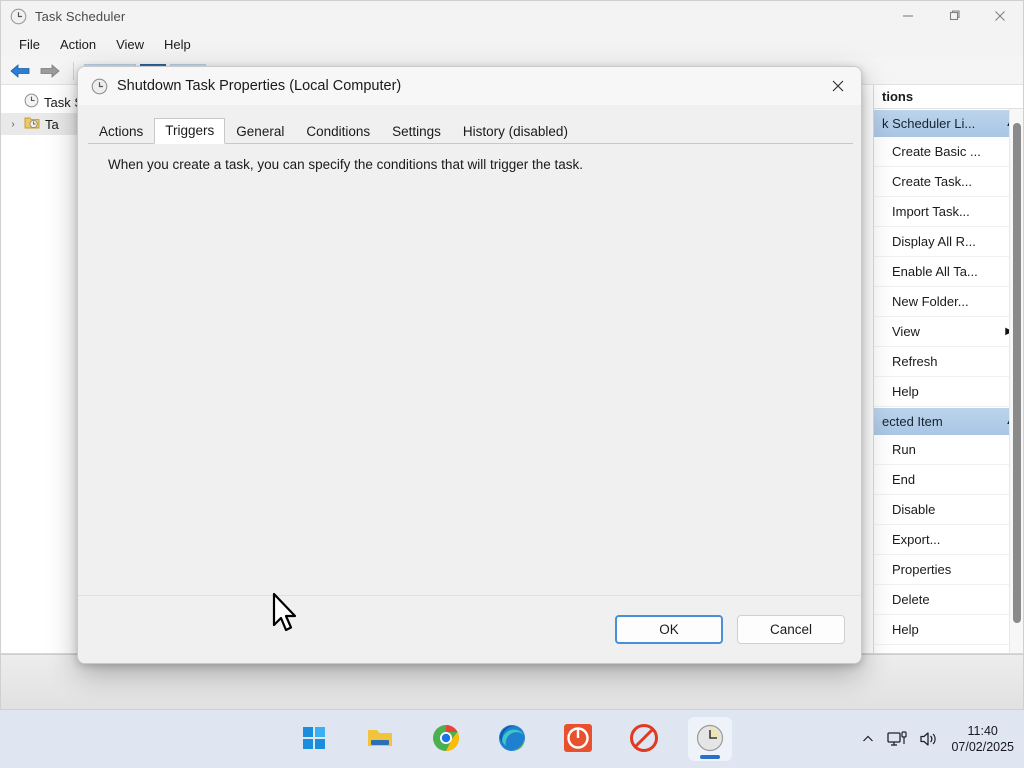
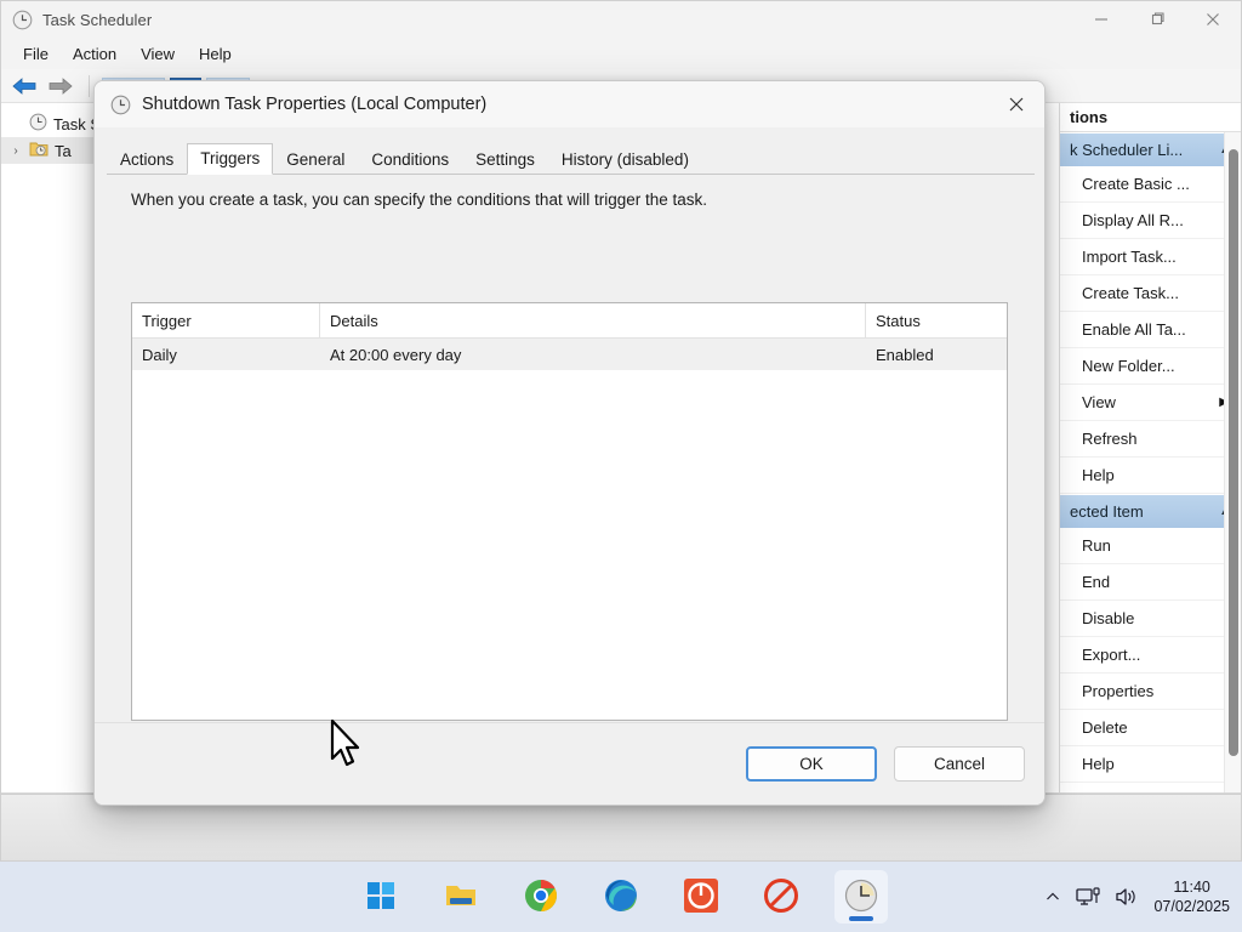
  Task Scheduler
  File
  Action
  View
  Help
  Task
  ›
  Ta
  tions
  k Scheduler Li...
  Create Basic ...
- Create Task...
+ Display All R...
  Import Task...
- Display All R...
+ Create Task...
  Enable All Ta...
  New Folder...
  View
  Refresh
  Help
  ected Item
  Run
  End
  Disable
  Export...
  Properties
  Delete
  Help
  Shutdown Task Properties (Local Computer)
  Actions
  Triggers
  General
  Conditions
  Settings
  History (disabled)
  When you create a task, you can specify the conditions that will trigger the task.
+ Trigger
+ Details
+ Status
+ Daily
+ At 20:00 every day
+ Enabled
  OK
  Cancel
  11:40
  07/02/2025
